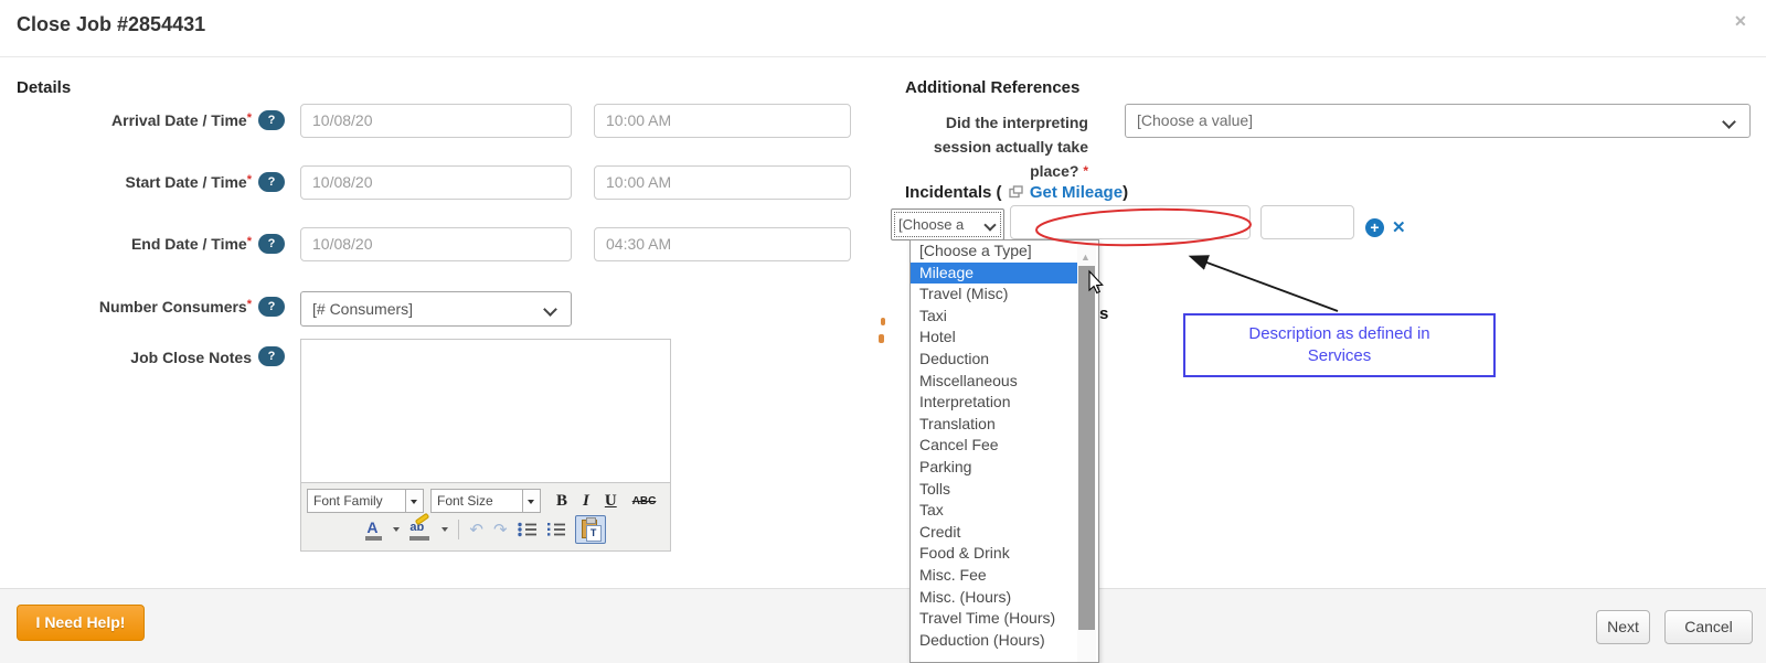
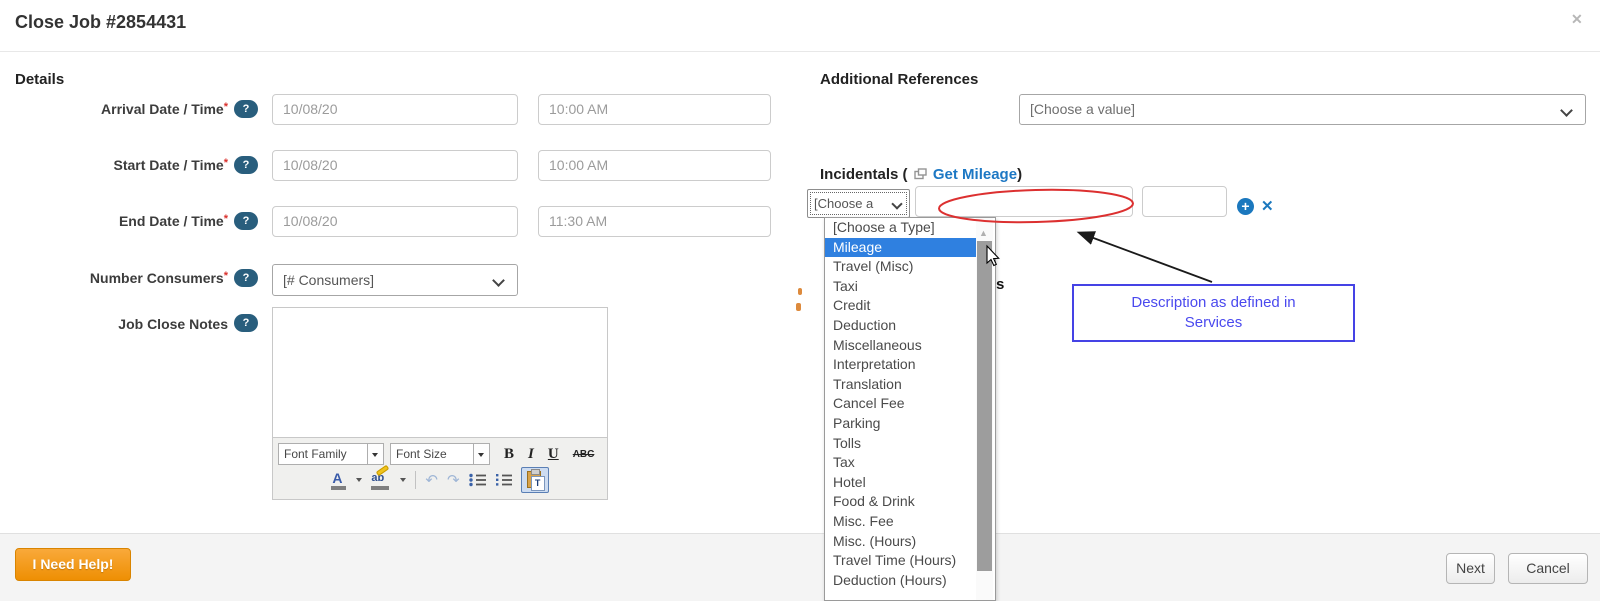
  Close Job #2854431
  ✕
  Details
  Arrival Date / Time*
  ?
  10/08/20
  10:00 AM
  Start Date / Time*
  ?
  10/08/20
  10:00 AM
  End Date / Time*
  ?
  10/08/20
- 04:30 AM
+ 11:30 AM
  Number Consumers*
  ?
  [# Consumers]
  Job Close Notes
  ?
  Font Family
  Font Size
  B
  I
  U
  ABC
  A
  ab
  ↶
  ↷
  T
  Additional References
- Did the interpreting
- session actually take
- place? *
  [Choose a value]
  Incidentals ( Get Mileage)
  [Choose a
  +
  ✕
  s
  [Choose a Type]
  Mileage
  Travel (Misc)
  Taxi
- Hotel
+ Credit
  Deduction
  Miscellaneous
  Interpretation
  Translation
  Cancel Fee
  Parking
  Tolls
  Tax
- Credit
+ Hotel
  Food & Drink
  Misc. Fee
  Misc. (Hours)
  Travel Time (Hours)
  Deduction (Hours)
  ▲
  Description as defined in
  Services
  I Need Help!
  Next
  Cancel
